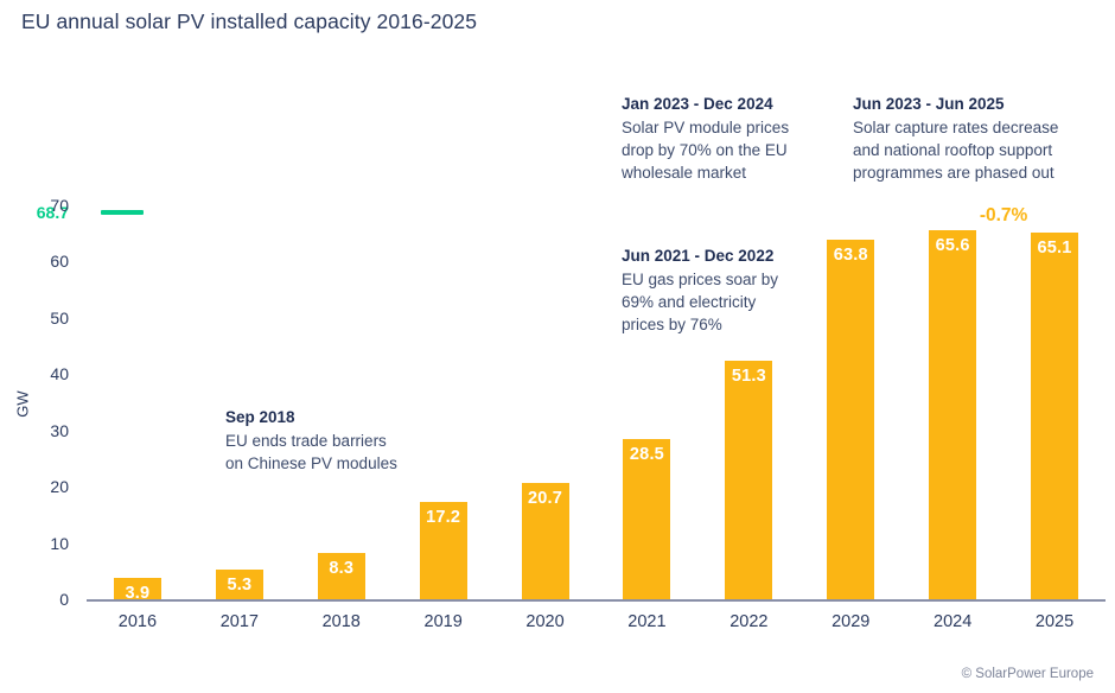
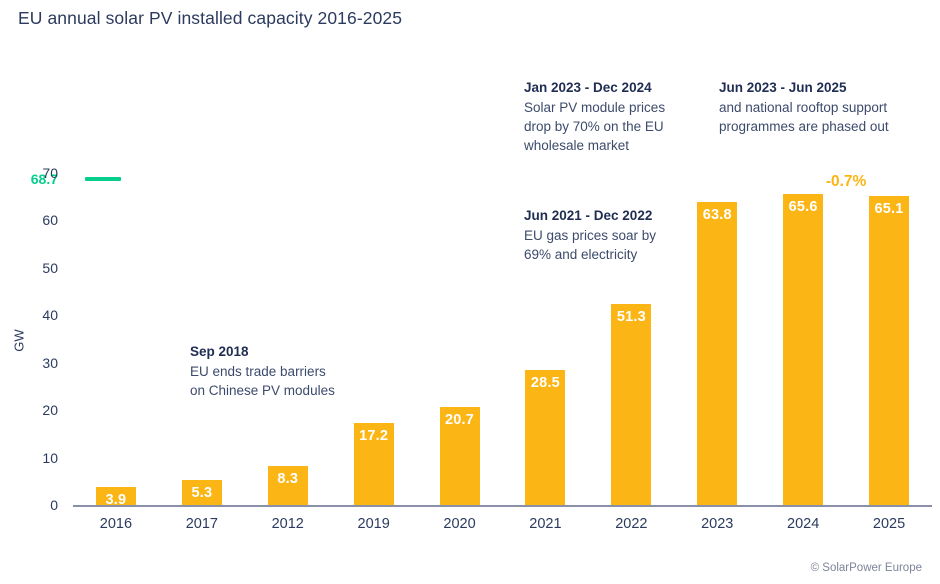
  EU annual solar PV installed capacity 2016-2025
  68.7
  -0.7%
  Sep 2018
  EU ends trade barriers
  on Chinese PV modules
  Jun 2021 - Dec 2022
  EU gas prices soar by
  69% and electricity
- prices by 76%
  Jan 2023 - Dec 2024
  Solar PV module prices
  drop by 70% on the EU
  wholesale market
  Jun 2023 - Jun 2025
- Solar capture rates decrease
  and national rooftop support
  programmes are phased out
  0
  10
  20
  30
  40
  50
  60
  70
  3.9
  2016
  5.3
  2017
  8.3
- 2018
+ 2012
  17.2
  2019
  20.7
  2020
  28.5
  2021
  51.3
  2022
  63.8
- 2029
+ 2023
  65.6
  2024
  65.1
  2025
  © SolarPower Europe
